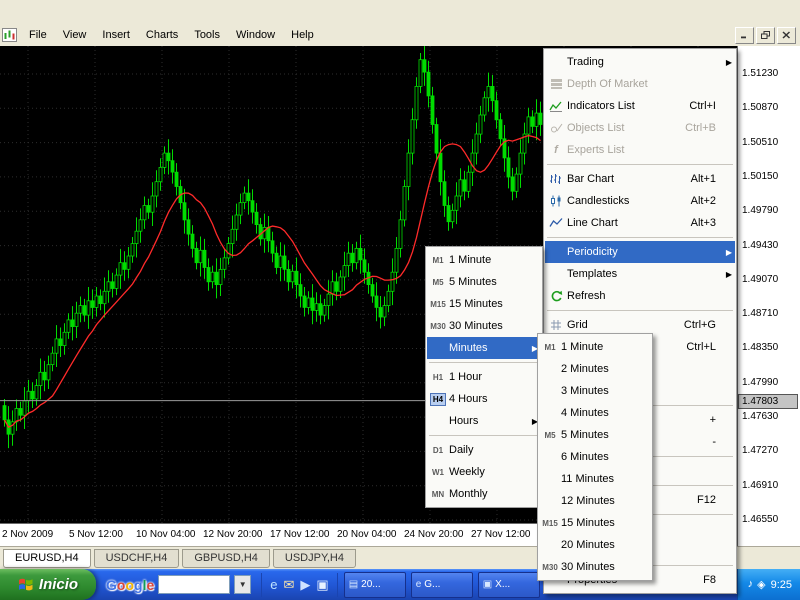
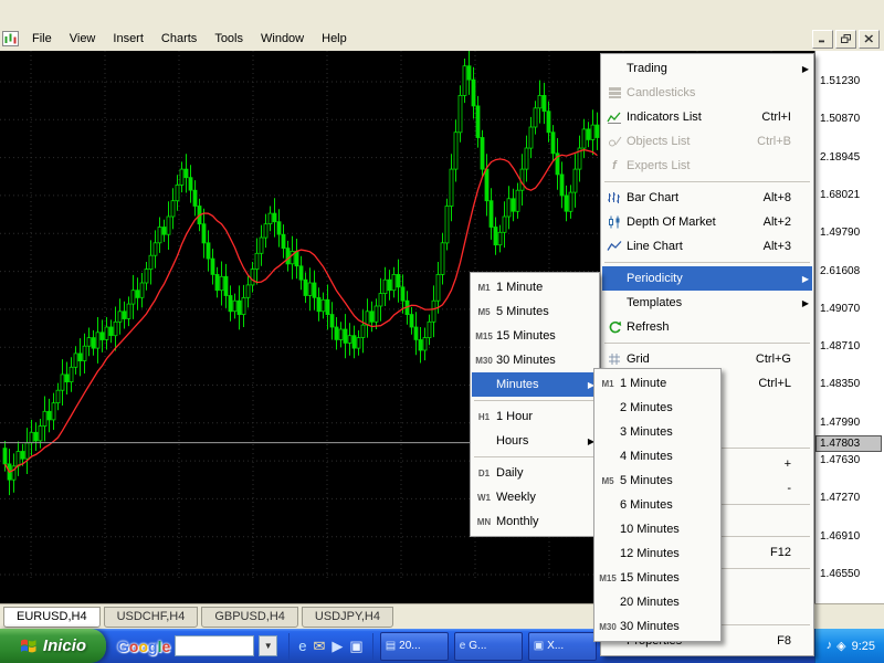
  File
  View
  Insert
  Charts
  Tools
  Window
  Help
  1.51230
  1.50870
- 1.50510
+ 2.18945
- 1.50150
+ 1.68021
  1.49790
- 1.49430
+ 2.61608
  1.49070
  1.48710
  1.48350
  1.47990
  1.47630
  1.47270
  1.46910
  1.46550
  1.47803
- 2 Nov 2009
- 5 Nov 12:00
- 10 Nov 04:00
- 12 Nov 20:00
- 17 Nov 12:00
- 20 Nov 04:00
- 24 Nov 20:00
- 27 Nov 12:00
  EURUSD,H4
  USDCHF,H4
  GBPUSD,H4
  USDJPY,H4
  Inicio
  Google
  ▼
  e
  ✉
  ▶
  ▣
  ▤
  20...
  e
  G...
  ▣
  X...
  ♪
  ◈
  9:25
  Trading
  ▶
- Depth Of Market
+ Candlesticks
  Indicators List
  Ctrl+I
  Objects List
  Ctrl+B
  f
  Experts List
  Bar Chart
- Alt+1
+ Alt+8
- Candlesticks
+ Depth Of Market
  Alt+2
  Line Chart
  Alt+3
  Periodicity
  ▶
  Templates
  ▶
  Refresh
  Grid
  Ctrl+G
  Ctrl+L
  +
  -
  F12
  F8
  M1
  1 Minute
  M5
  5 Minutes
  M15
  15 Minutes
  M30
  30 Minutes
  Minutes
  ▶
  H1
  1 Hour
- H4
- 4 Hours
  Hours
  ▶
  D1
  Daily
  W1
  Weekly
  MN
  Monthly
  M1
  1 Minute
  2 Minutes
  3 Minutes
  4 Minutes
  M5
  5 Minutes
  6 Minutes
- 11 Minutes
+ 10 Minutes
  12 Minutes
  M15
  15 Minutes
  20 Minutes
  M30
  30 Minutes
